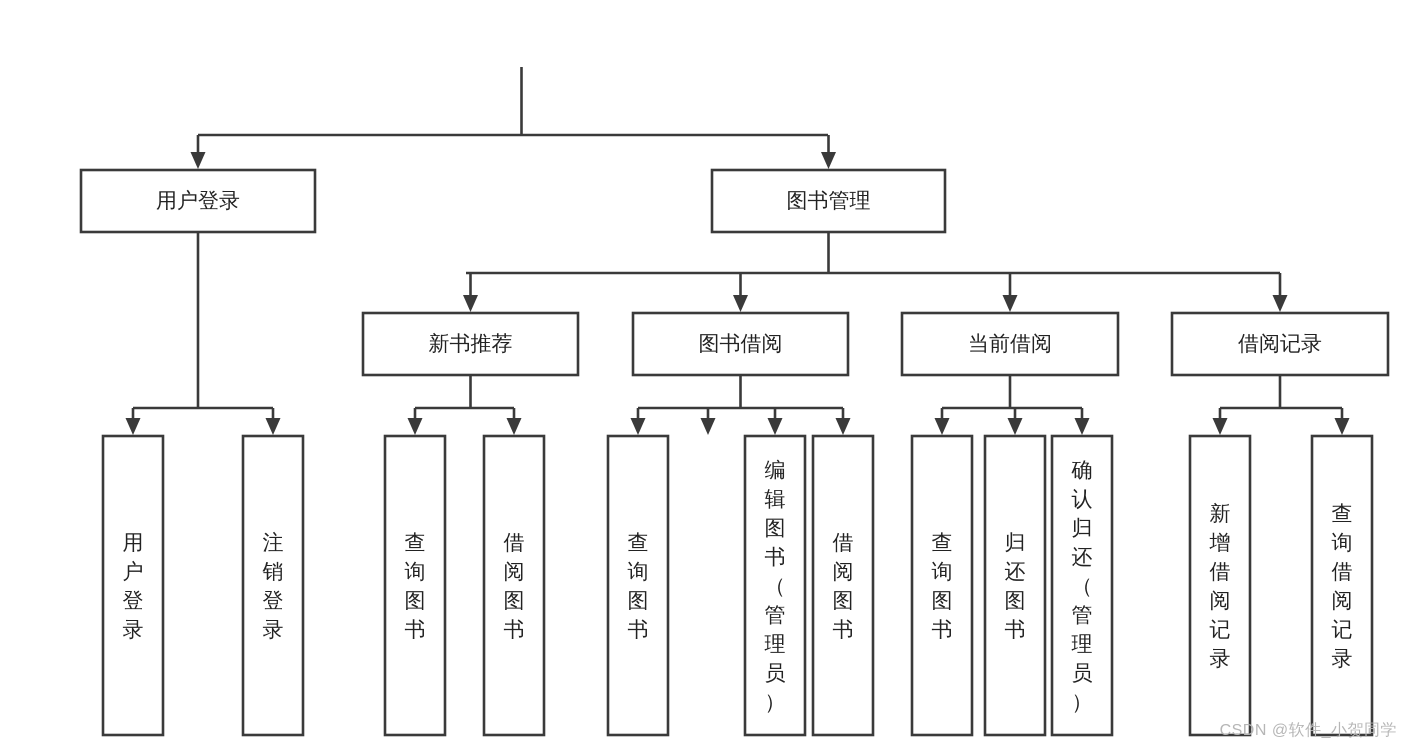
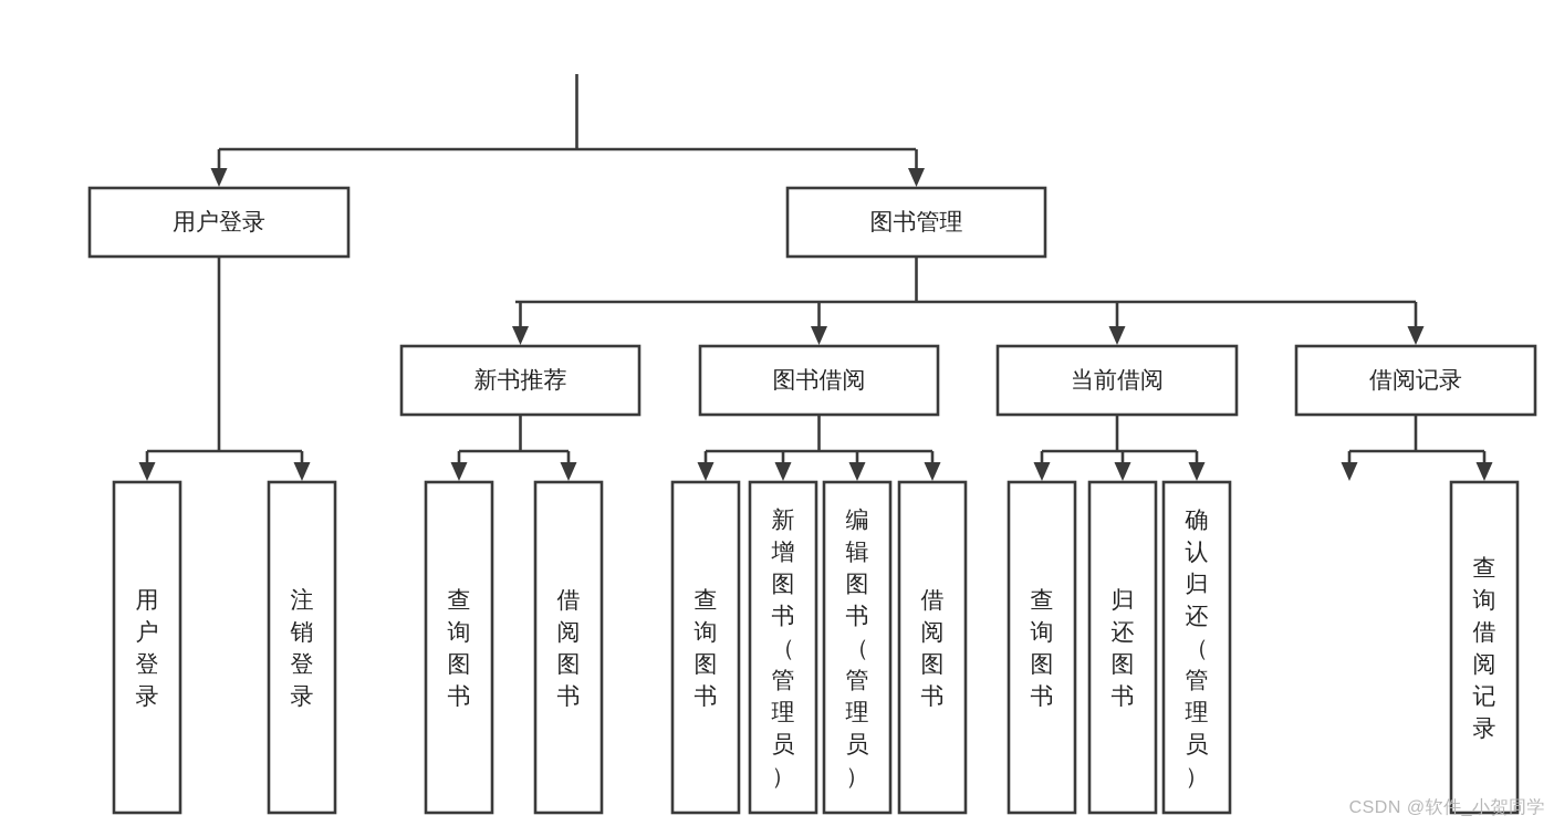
  用户登录
  图书管理
  新书推荐
  图书借阅
  当前借阅
  借阅记录
  用户登录
  注销登录
  查询图书
  借阅图书
  查询图书
+ 新增图书（管理员）
  编辑图书（管理员）
  借阅图书
  查询图书
  归还图书
  确认归还（管理员）
- 新增借阅记录
  查询借阅记录
  CSDN @软件_小贺同学
